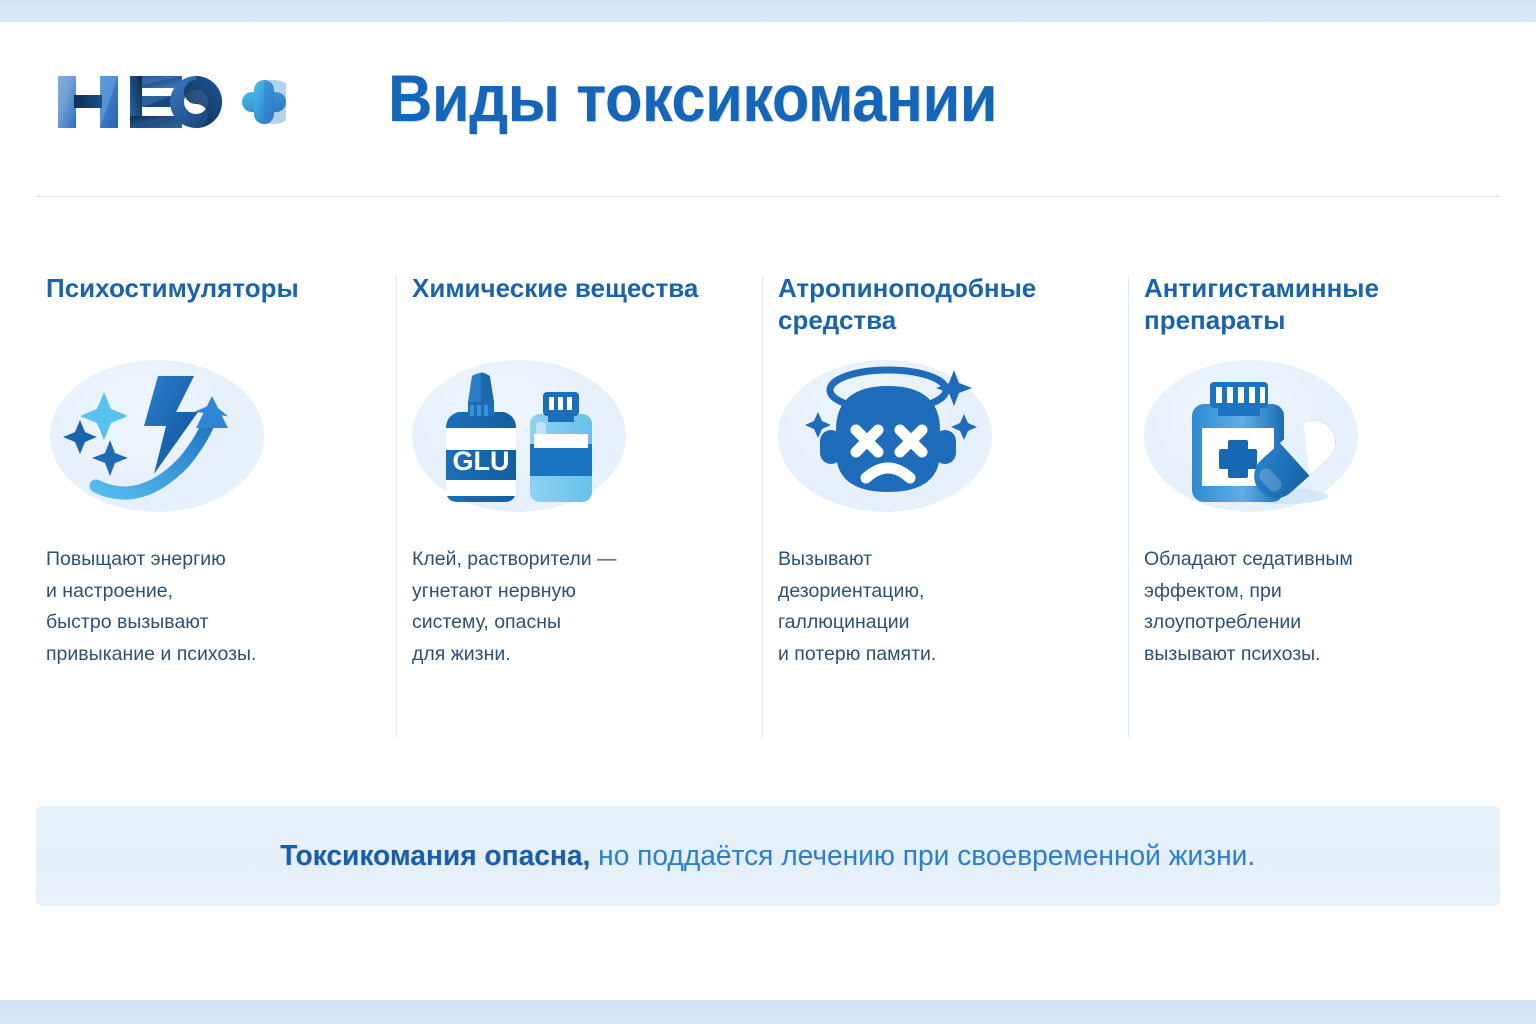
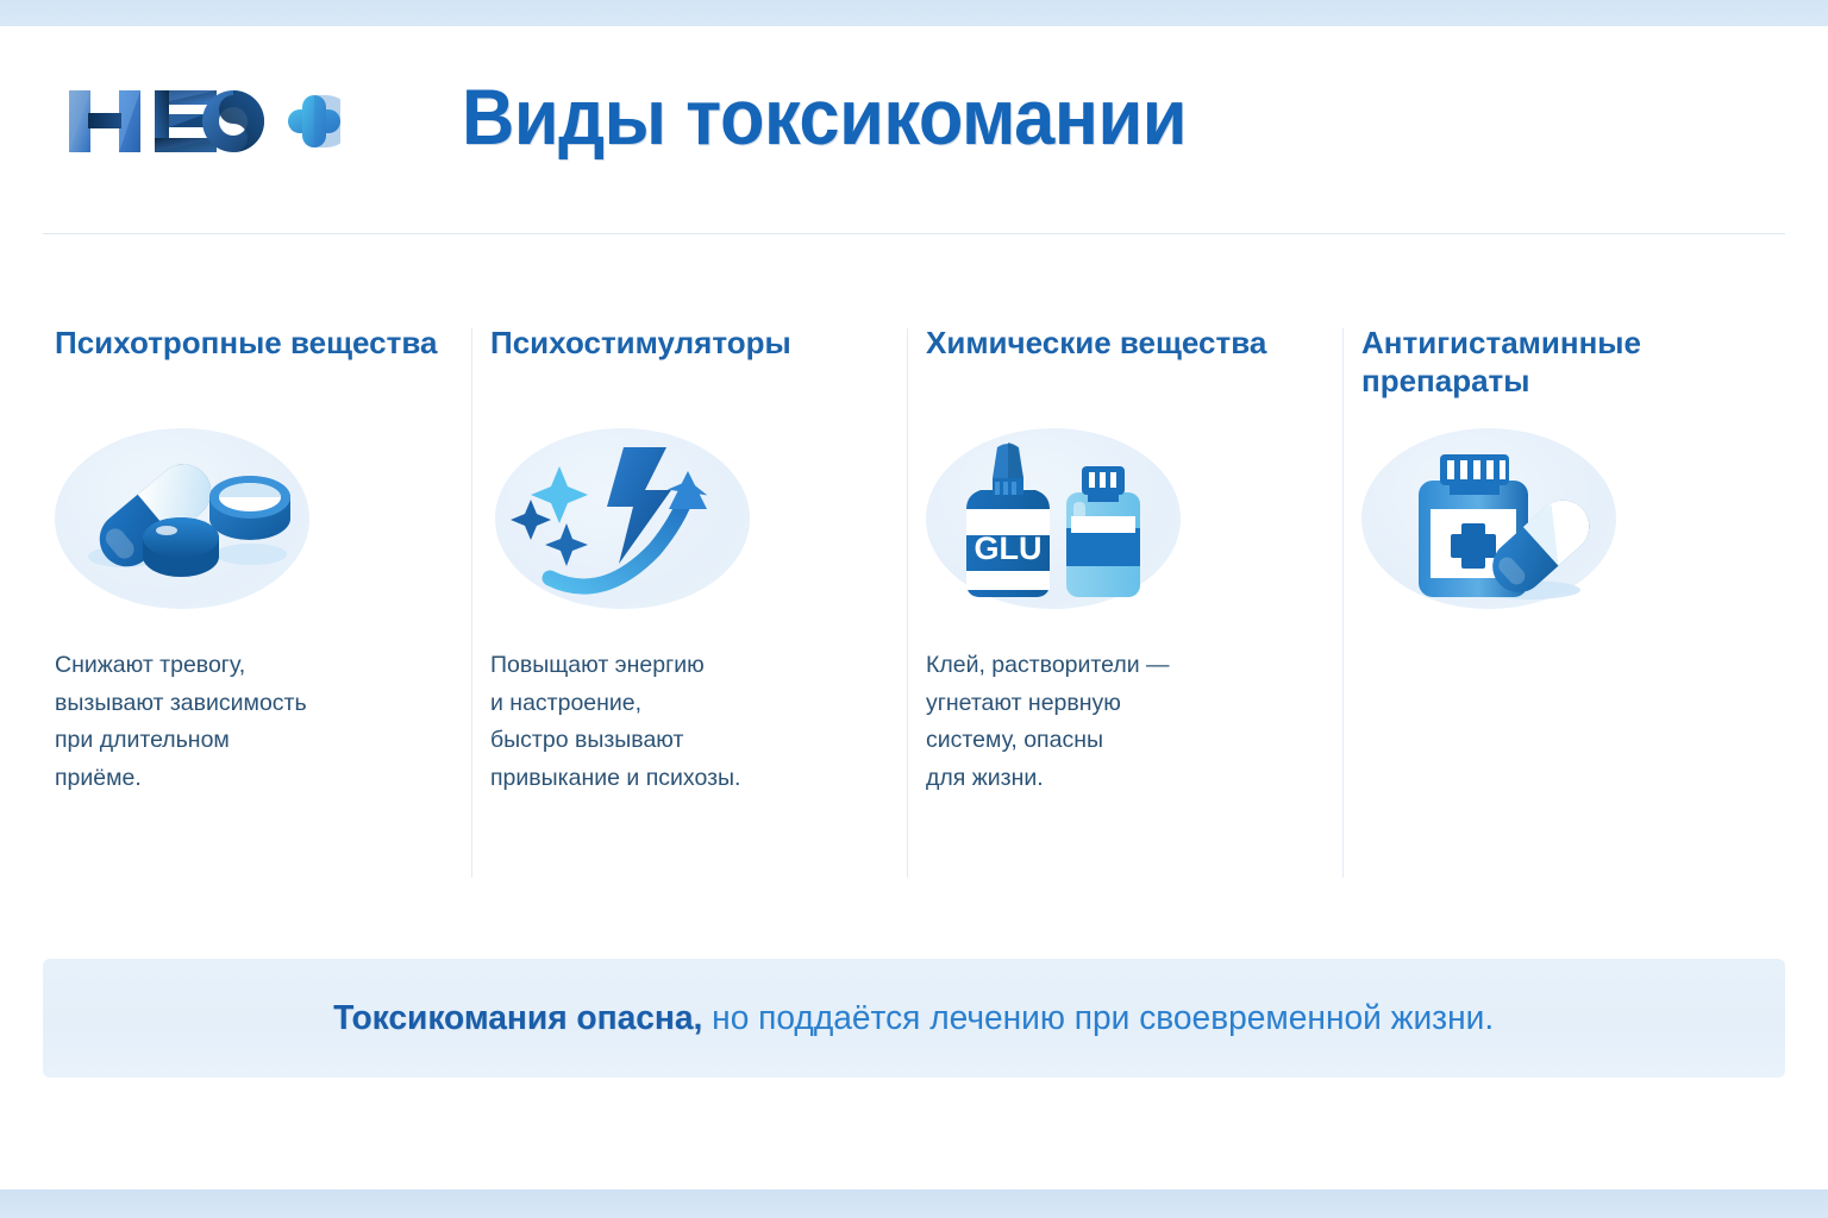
  Виды токсикомании
+ Психотропные вещества
+ Снижают тревогу,
+ вызывают зависимость
+ при длительном
+ приёме.
  Психостимуляторы
  Повыщают энергию
  и настроение,
  быстро вызывают
  привыкание и психозы.
  Химические вещества
  GLU
  Клей, растворители —
  угнетают нервную
  систему, опасны
  для жизни.
- Атропиноподобные средства
- Вызывают
- дезориентацию,
- галлюцинации
- и потерю памяти.
  Антигистаминные препараты
- Обладают седативным
- эффектом, при
- злоупотреблении
- вызывают психозы.
  Токсикомания опасна, но поддаётся лечению при своевременной жизни.
